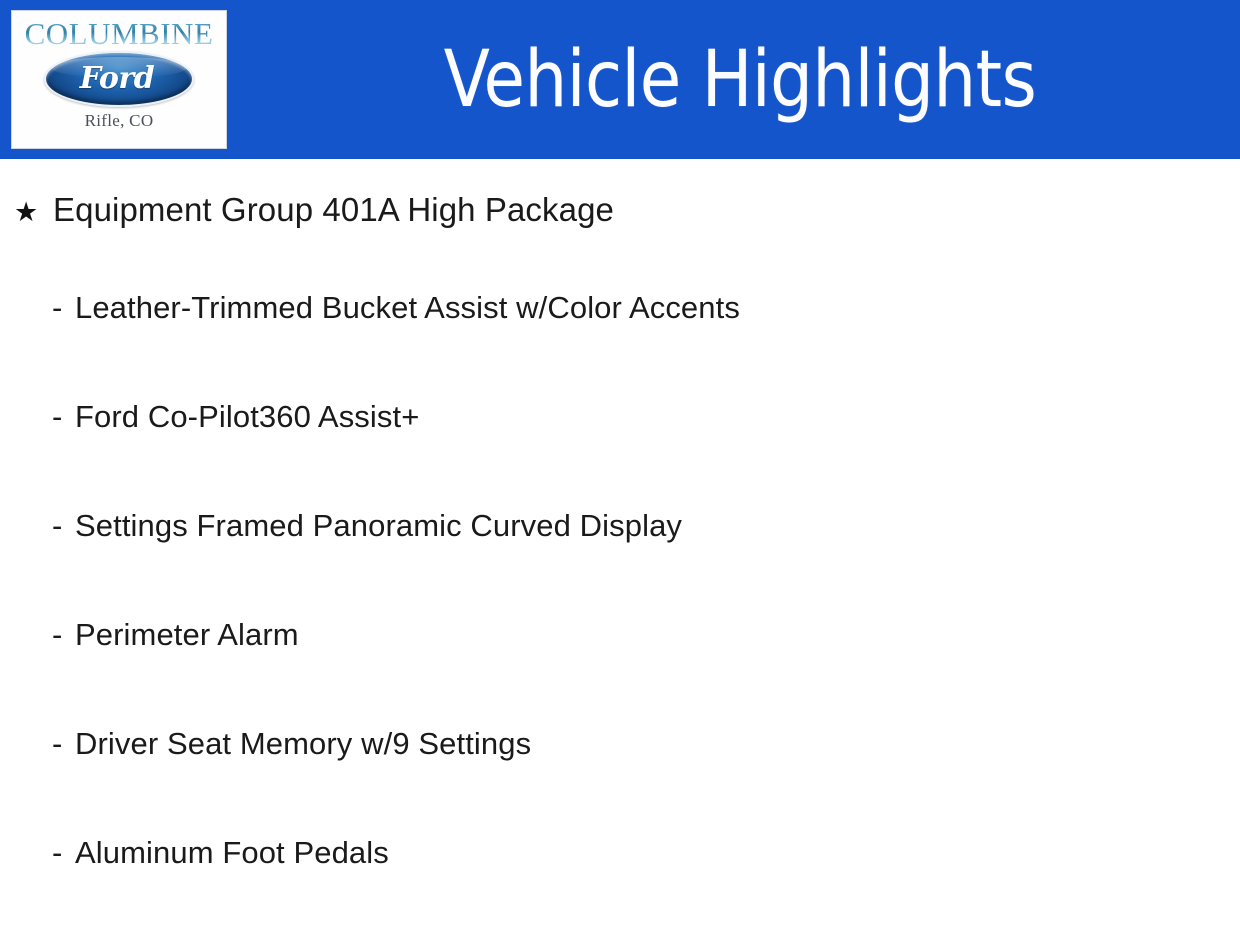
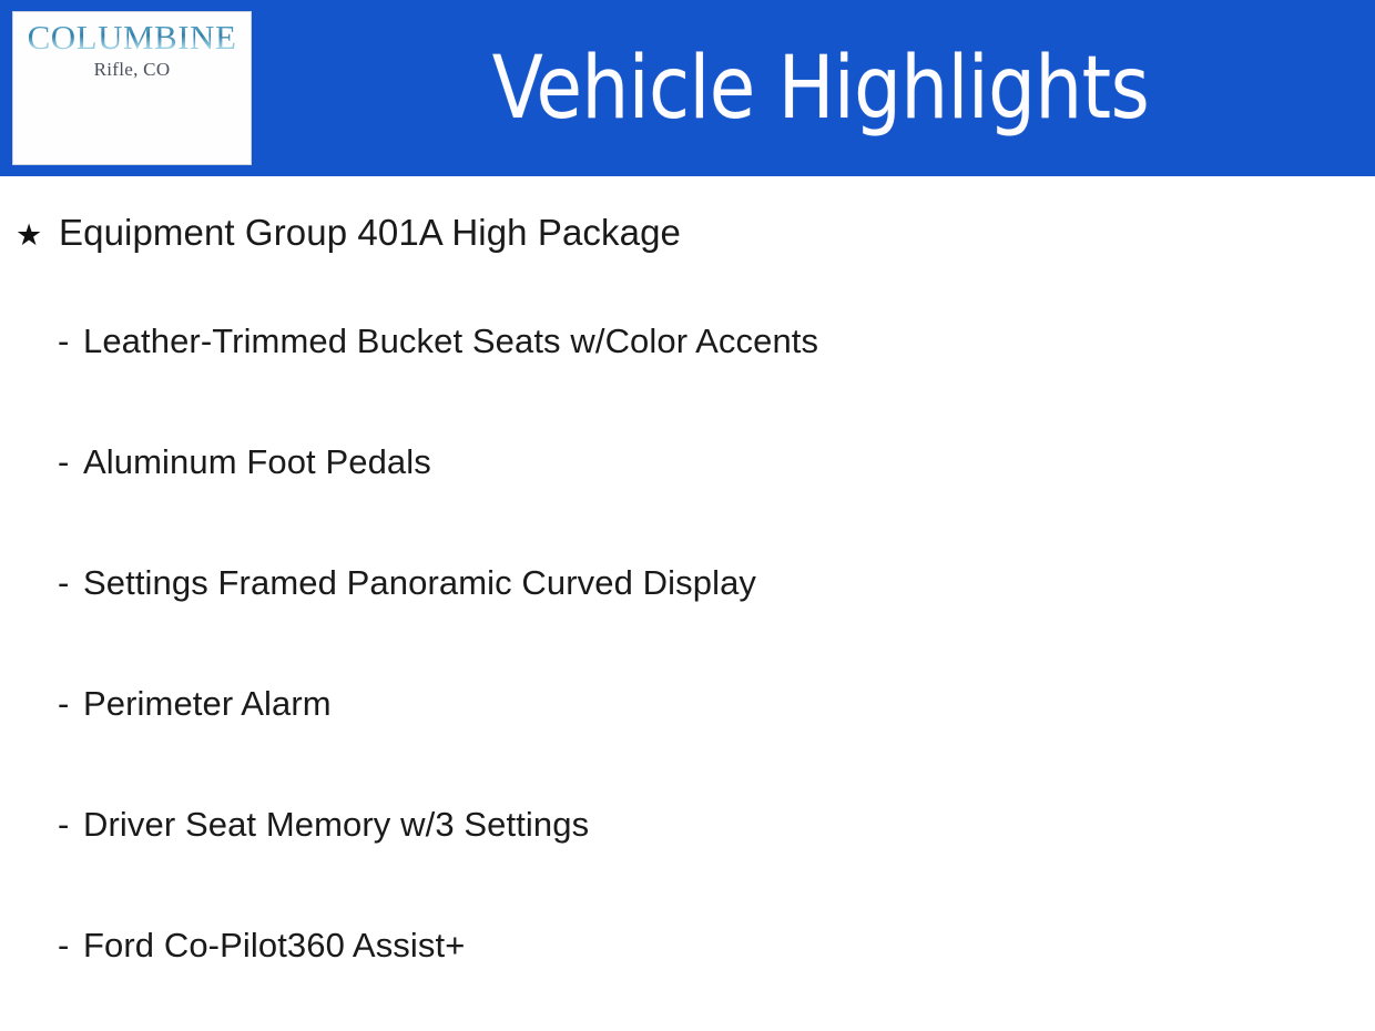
  Vehicle Highlights
  COLUMBINE
- Ford
  Rifle, CO
  ★
  Equipment Group 401A High Package
  -
- Leather-Trimmed Bucket Assist w/Color Accents
+ Leather-Trimmed Bucket Seats w/Color Accents
  -
- Ford Co-Pilot360 Assist+
+ Aluminum Foot Pedals
  -
  Settings Framed Panoramic Curved Display
  -
  Perimeter Alarm
  -
- Driver Seat Memory w/9 Settings
+ Driver Seat Memory w/3 Settings
  -
- Aluminum Foot Pedals
+ Ford Co-Pilot360 Assist+
